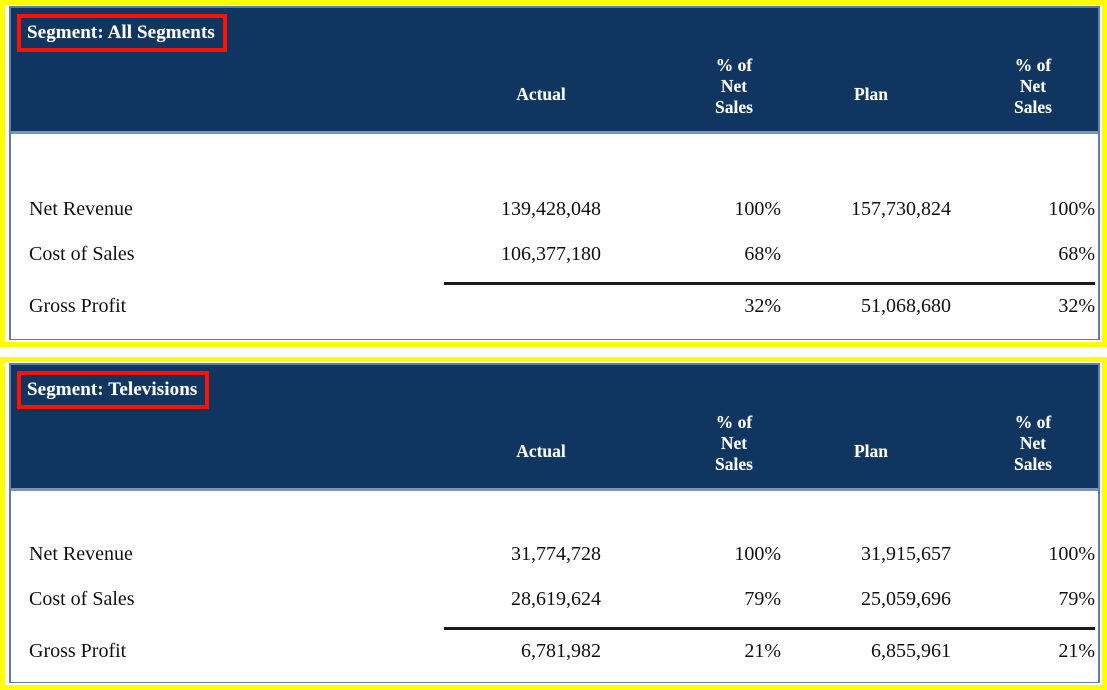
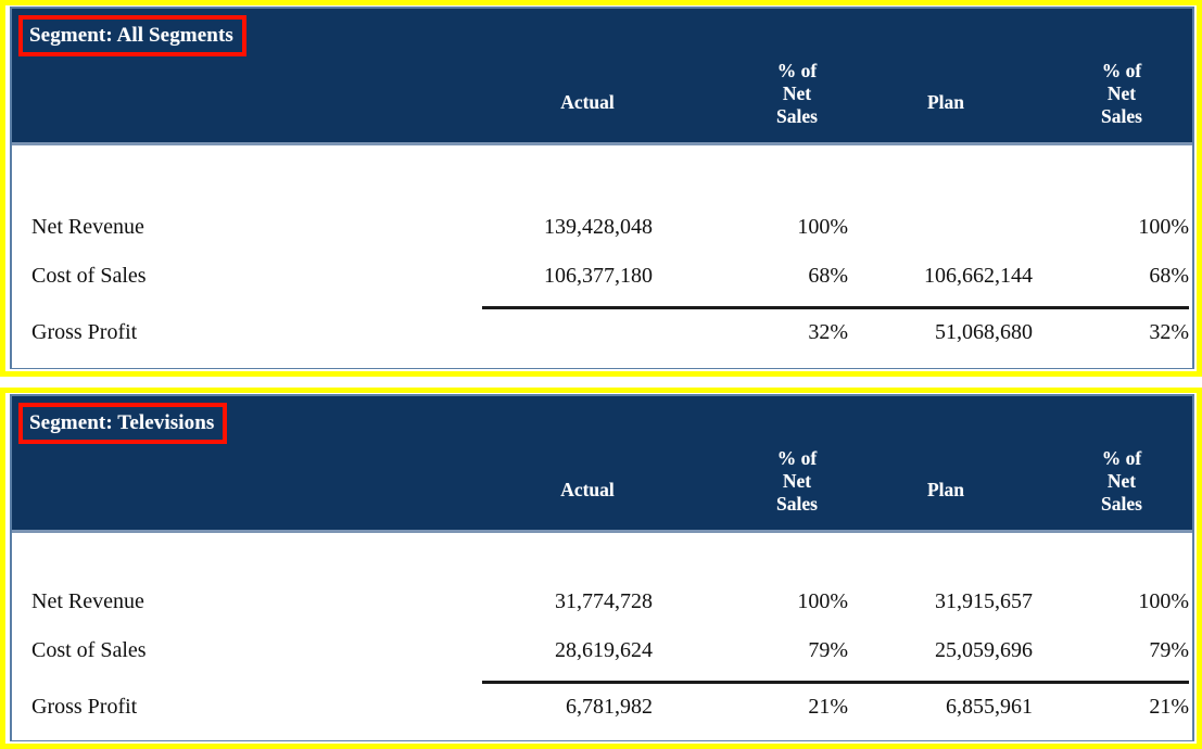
  Segment: All Segments
  Actual
  % of
  Net
  Sales
  Plan
  % of
  Net
  Sales
  Net Revenue
  139,428,048
  100%
- 157,730,824
  100%
  Cost of Sales
  106,377,180
  68%
+ 106,662,144
  68%
  Gross Profit
  32%
  51,068,680
  32%
  Segment: Televisions
  Actual
  % of
  Net
  Sales
  Plan
  % of
  Net
  Sales
  Net Revenue
  31,774,728
  100%
  31,915,657
  100%
  Cost of Sales
  28,619,624
  79%
  25,059,696
  79%
  Gross Profit
  6,781,982
  21%
  6,855,961
  21%
